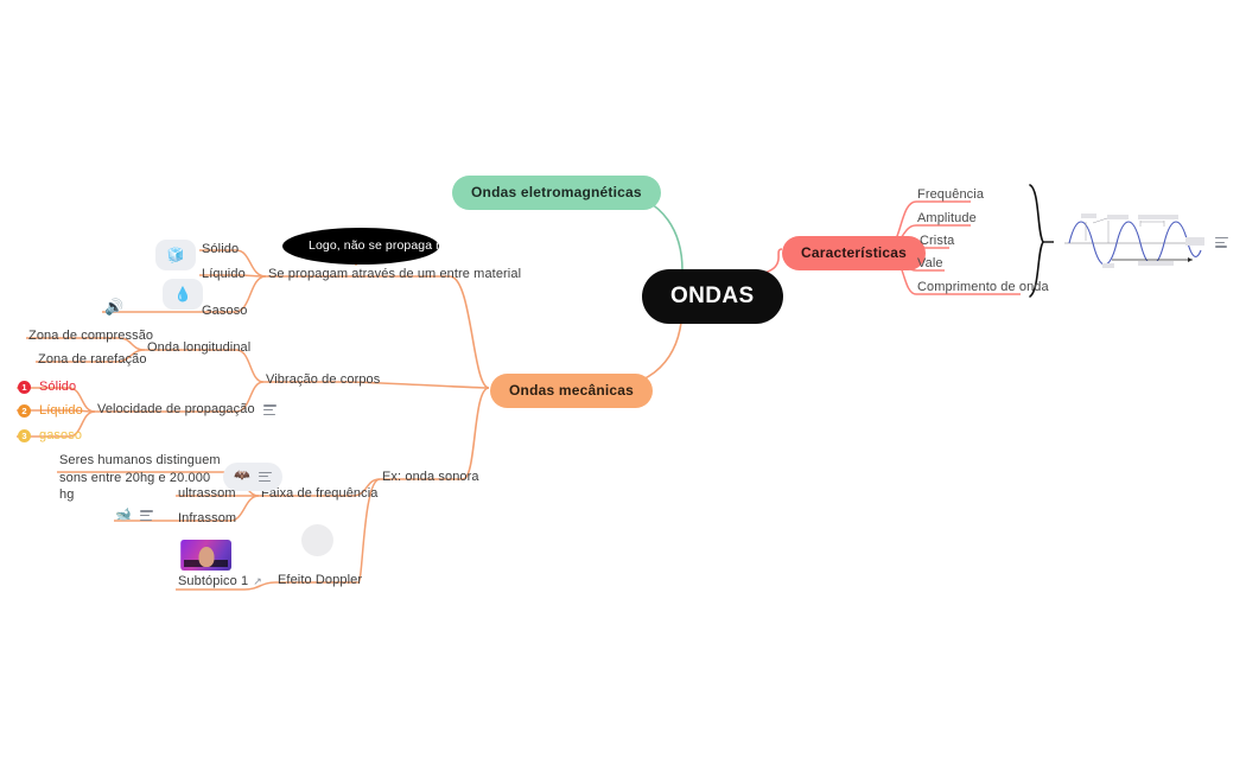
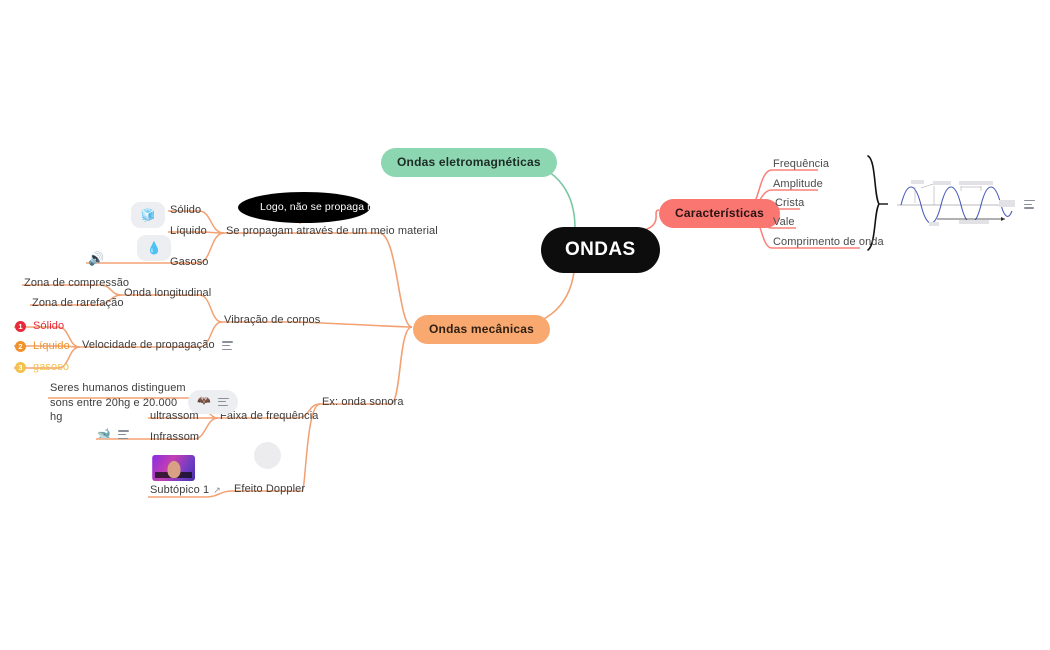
  ONDAS
  Ondas eletromagnéticas
  Ondas mecânicas
  Características
  Frequência
  Amplitude
  Crista
  Vale
  Comprimento de onda
  Logo, não se propaga no vácuo
- Se propagam através de um entre material
+ Se propagam através de um meio material
  🧊
  Sólido
  💧
  Líquido
  Gasoso
  🔊
  Vibração de corpos
  Onda longitudinal
  Zona de compressão
  Zona de rarefação
  Velocidade de propagação
  1
  Sólido
  2
  Líquido
  3
  gasoso
  Ex: onda sonora
  Faixa de frequência
  Seres humanos distinguem sons entre 20hg e 20.000 hg
  🦇
  ultrassom
  🐋
  Infrassom
  Efeito Doppler
  Subtópico 1
  ↗
